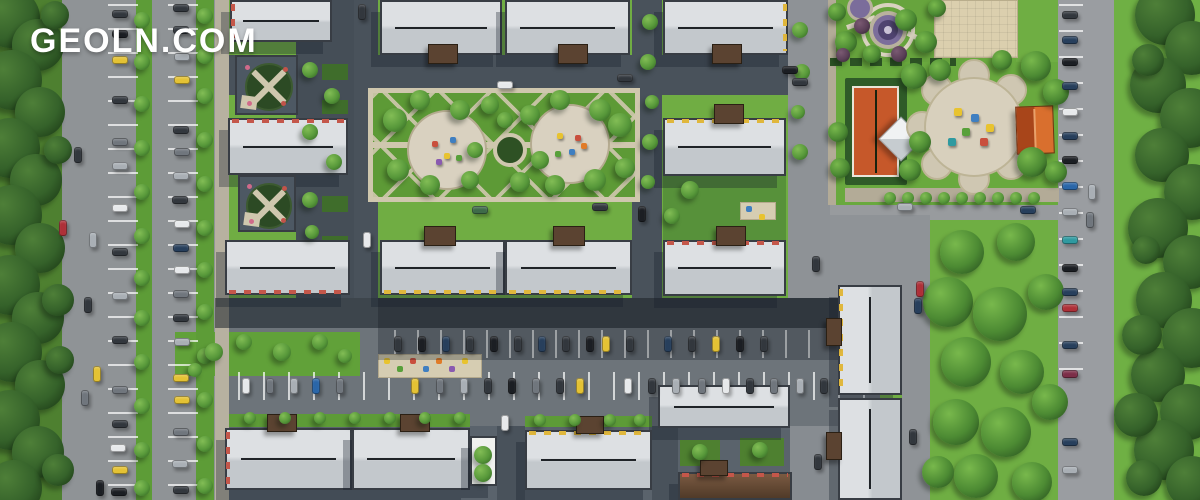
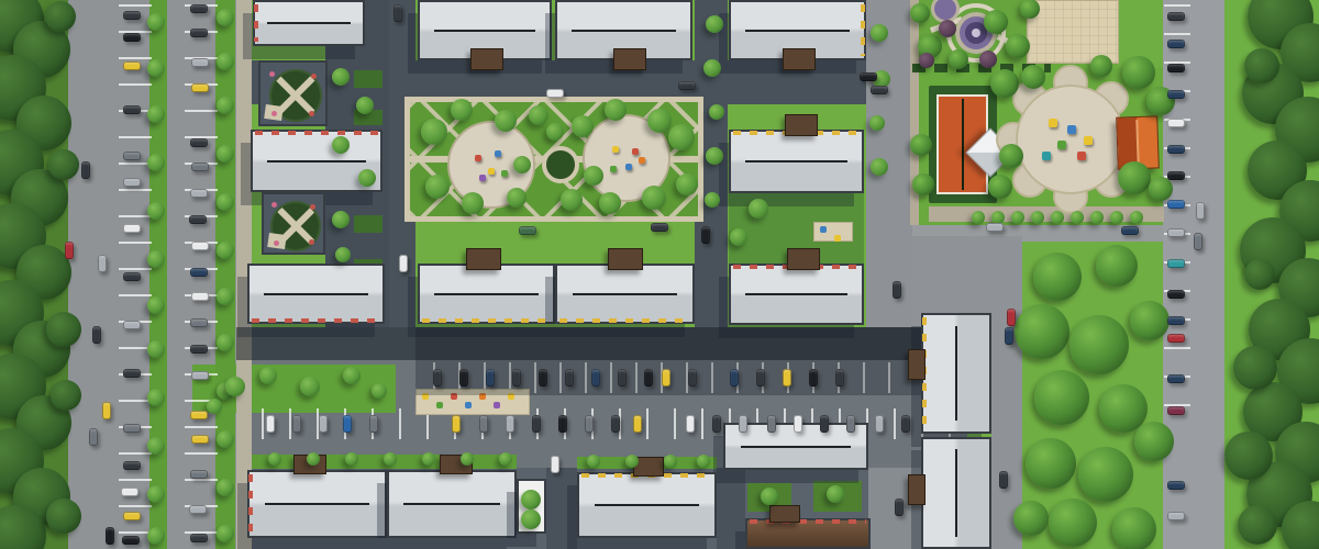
- GEOLN.COM
